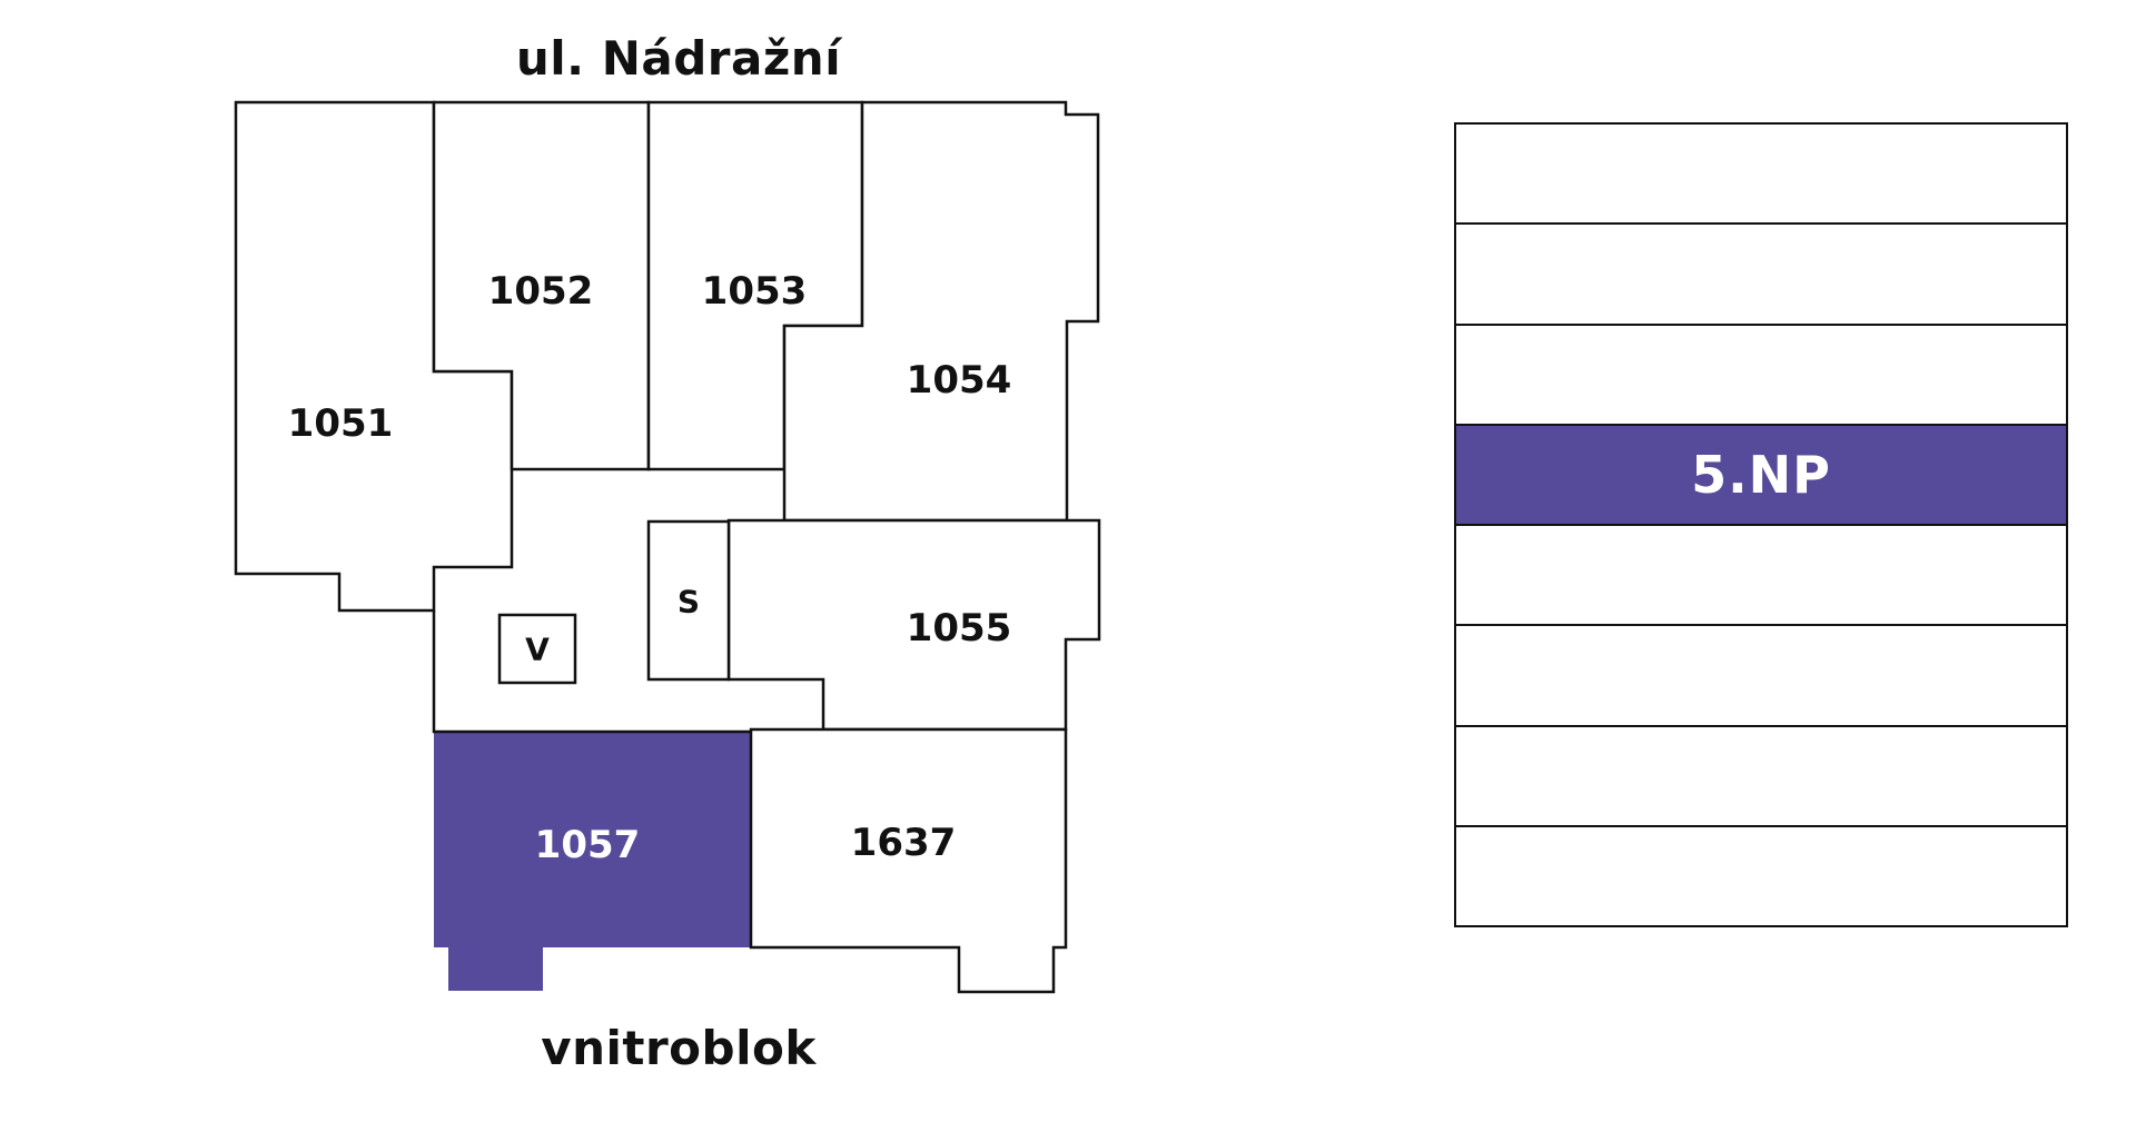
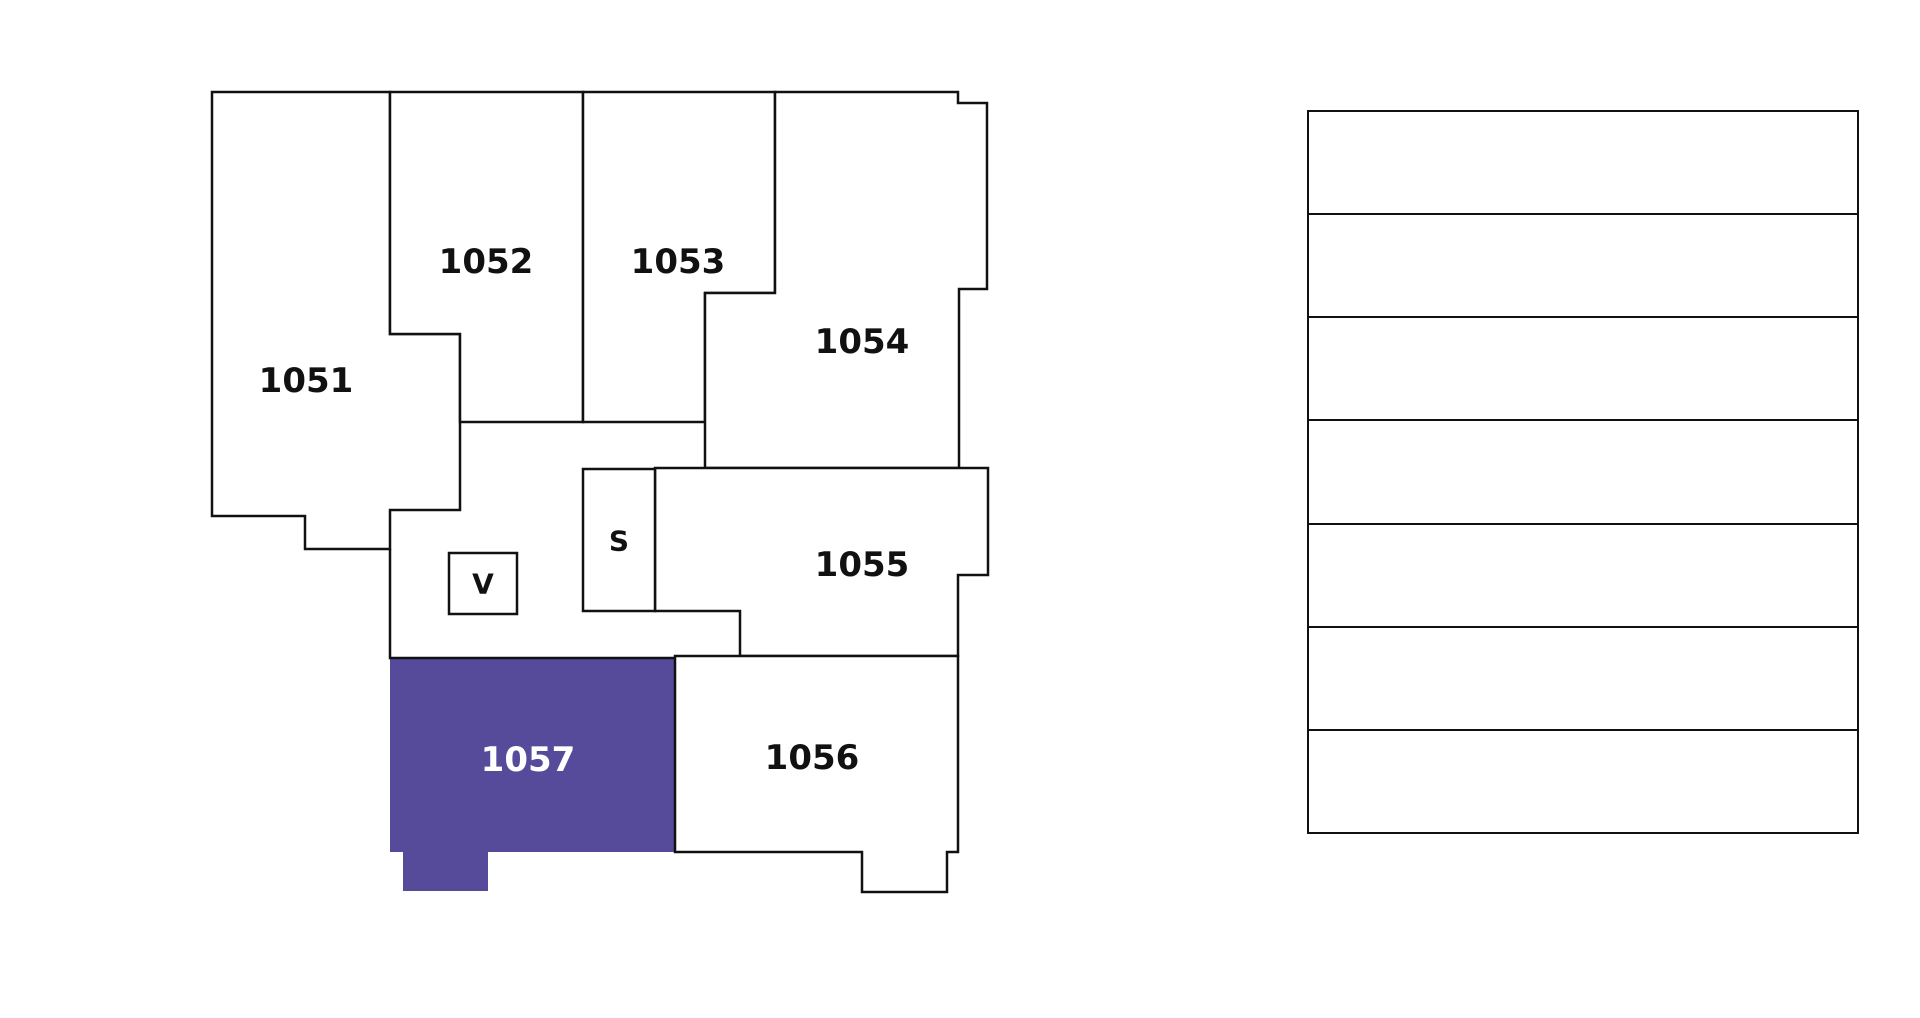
- ul. Nádražní
  1051
  1052
  1053
  1054
  1055
- 1637
+ 1056
  1057
  S
  V
- vnitroblok
- 5.NP
